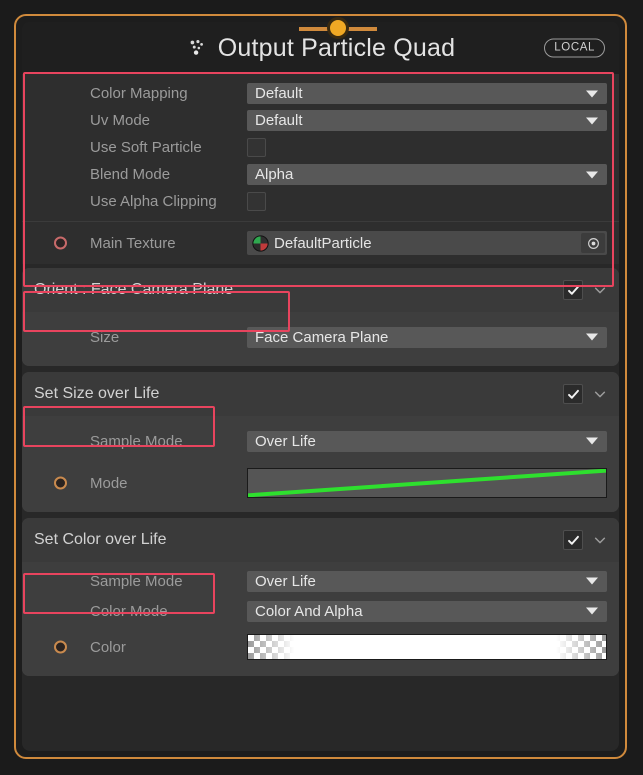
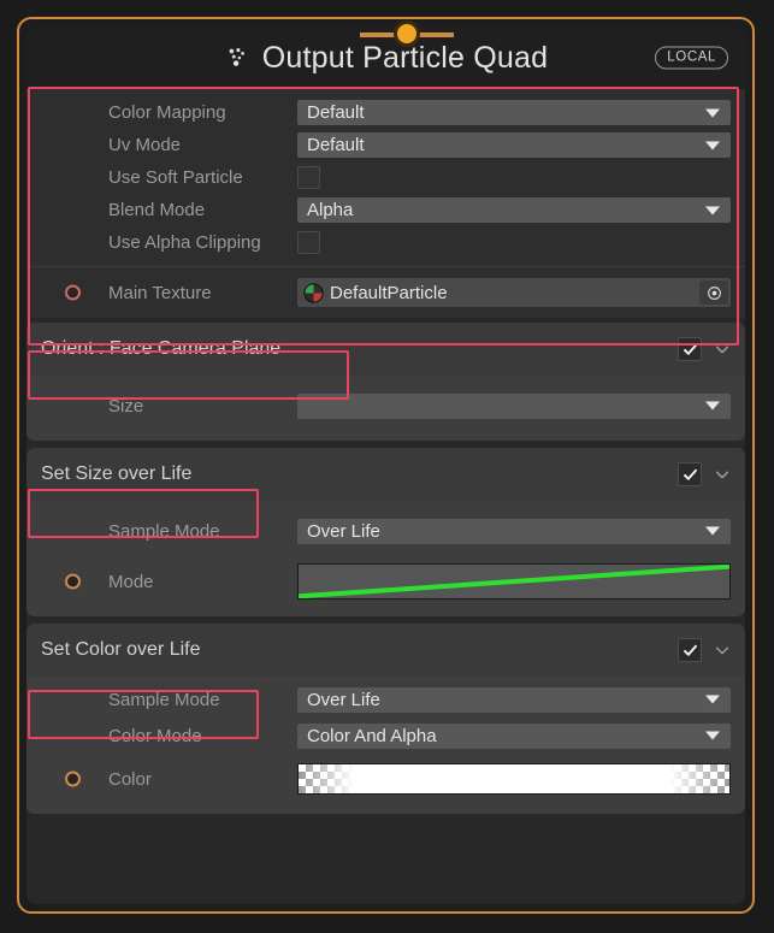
  Output Particle Quad
  LOCAL
  Color Mapping
  Default
  Uv Mode
  Default
  Use Soft Particle
  Blend Mode
  Alpha
  Use Alpha Clipping
  Main Texture
  DefaultParticle
  Orient : Face Camera Plane
  Size
- Face Camera Plane
  Set Size over Life
  Sample Mode
  Over Life
  Mode
  Set Color over Life
  Sample Mode
  Over Life
  Color Mode
  Color And Alpha
  Color
